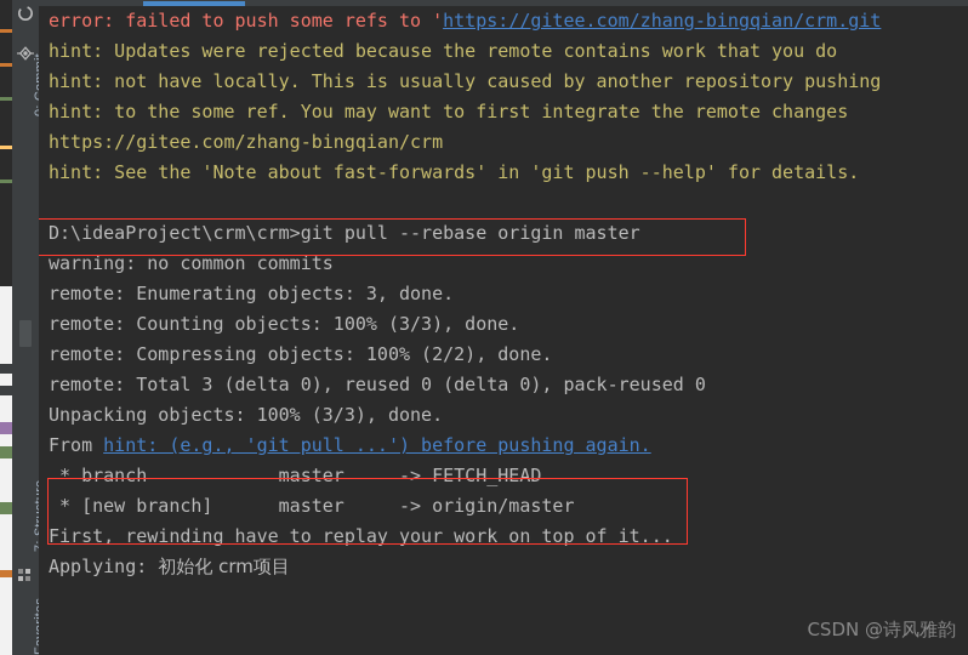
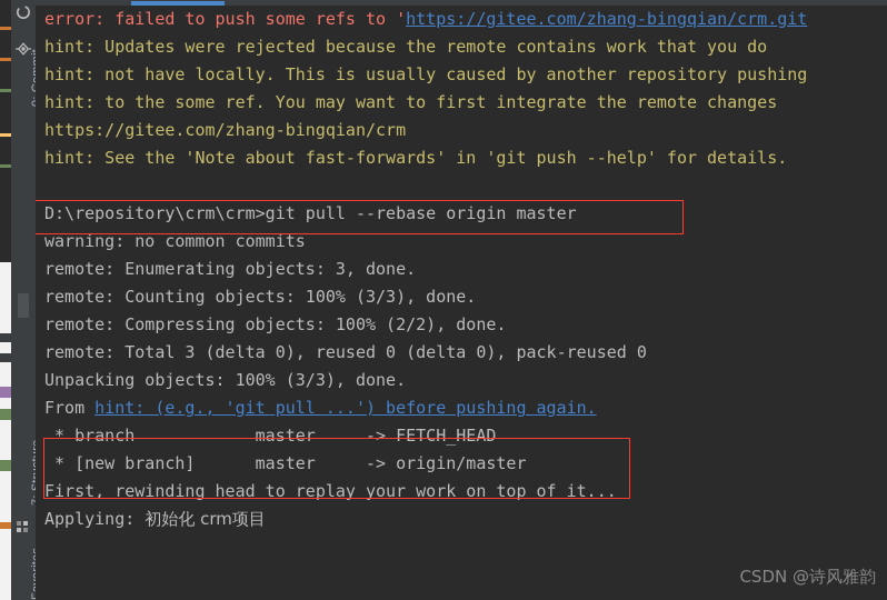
  error: failed to push some refs to 'https://gitee.com/zhang-bingqian/crm.git
  hint: Updates were rejected because the remote contains work that you do
  hint: not have locally. This is usually caused by another repository pushing
  hint: to the some ref. You may want to first integrate the remote changes
  https://gitee.com/zhang-bingqian/crm
  hint: See the 'Note about fast-forwards' in 'git push --help' for details.
- D:\ideaProject\crm\crm>git pull --rebase origin master
+ D:\repository\crm\crm>git pull --rebase origin master
  warning: no common commits
  remote: Enumerating objects: 3, done.
  remote: Counting objects: 100% (3/3), done.
  remote: Compressing objects: 100% (2/2), done.
  remote: Total 3 (delta 0), reused 0 (delta 0), pack-reused 0
  Unpacking objects: 100% (3/3), done.
  From hint: (e.g., 'git pull ...') before pushing again.
  * branch master -> FETCH_HEAD
  * [new branch] master -> origin/master
- First, rewinding have to replay your work on top of it...
+ First, rewinding head to replay your work on top of it...
  Applying: 初始化 crm项目
  CSDN @诗风雅韵
